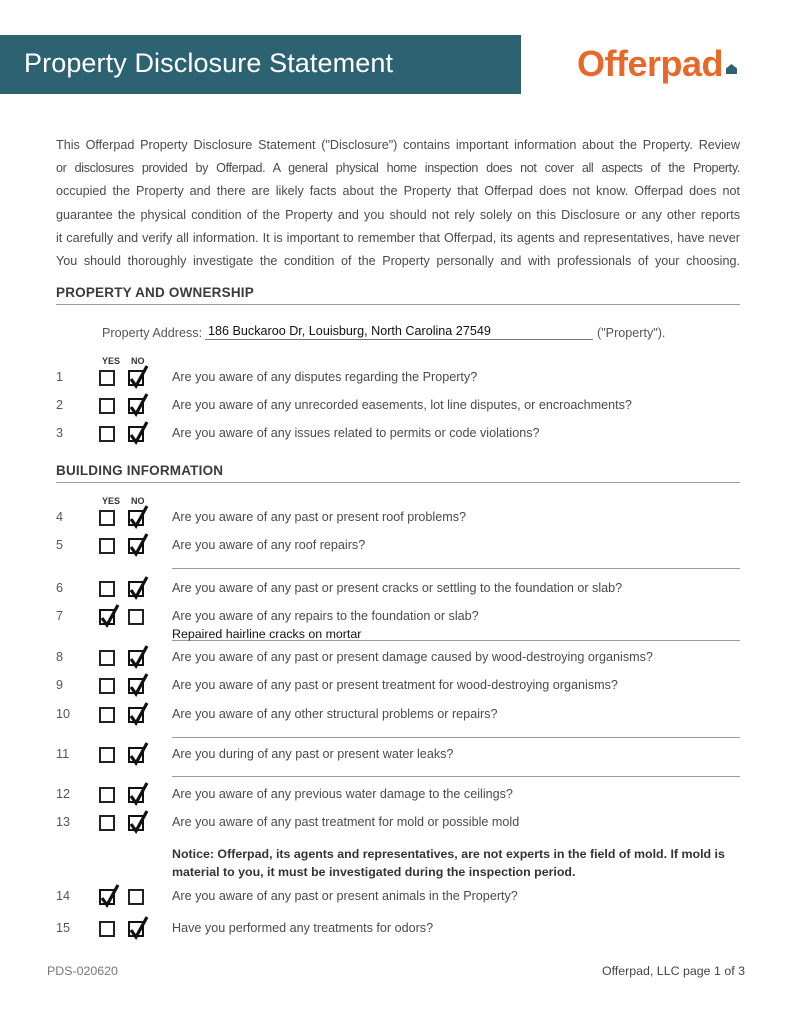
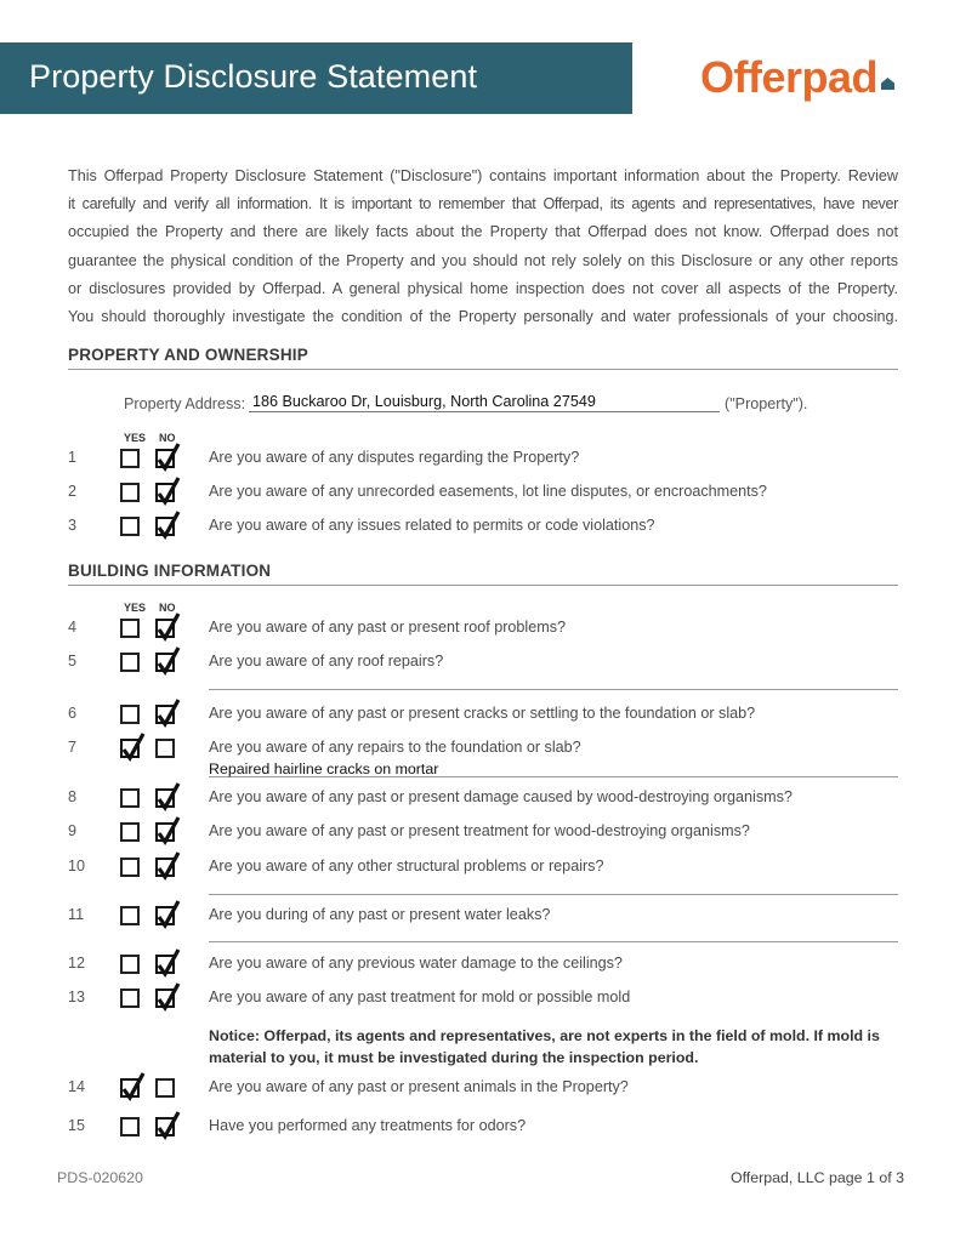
  Property Disclosure Statement
  Offerpad
  This Offerpad Property Disclosure Statement ("Disclosure") contains important information about the Property. Review
- or disclosures provided by Offerpad. A general physical home inspection does not cover all aspects of the Property.
+ it carefully and verify all information. It is important to remember that Offerpad, its agents and representatives, have never
  occupied the Property and there are likely facts about the Property that Offerpad does not know. Offerpad does not
  guarantee the physical condition of the Property and you should not rely solely on this Disclosure or any other reports
- it carefully and verify all information. It is important to remember that Offerpad, its agents and representatives, have never
+ or disclosures provided by Offerpad. A general physical home inspection does not cover all aspects of the Property.
- You should thoroughly investigate the condition of the Property personally and with professionals of your choosing.
+ You should thoroughly investigate the condition of the Property personally and water professionals of your choosing.
  PROPERTY AND OWNERSHIP
  Property Address:
  186 Buckaroo Dr, Louisburg, North Carolina 27549
  ("Property").
  YES
  NO
  BUILDING INFORMATION
  YES
  NO
  1
  Are you aware of any disputes regarding the Property?
  2
  Are you aware of any unrecorded easements, lot line disputes, or encroachments?
  3
  Are you aware of any issues related to permits or code violations?
  4
  Are you aware of any past or present roof problems?
  5
  Are you aware of any roof repairs?
  6
  Are you aware of any past or present cracks or settling to the foundation or slab?
  7
  Are you aware of any repairs to the foundation or slab?
  8
  Are you aware of any past or present damage caused by wood-destroying organisms?
  9
  Are you aware of any past or present treatment for wood-destroying organisms?
  10
  Are you aware of any other structural problems or repairs?
  11
  Are you during of any past or present water leaks?
  12
  Are you aware of any previous water damage to the ceilings?
  13
  Are you aware of any past treatment for mold or possible mold
  14
  Are you aware of any past or present animals in the Property?
  15
  Have you performed any treatments for odors?
  Repaired hairline cracks on mortar
  Notice: Offerpad, its agents and representatives, are not experts in the field of mold. If mold is material to you, it must be investigated during the inspection period.
  PDS-020620
  Offerpad, LLC page 1 of 3
